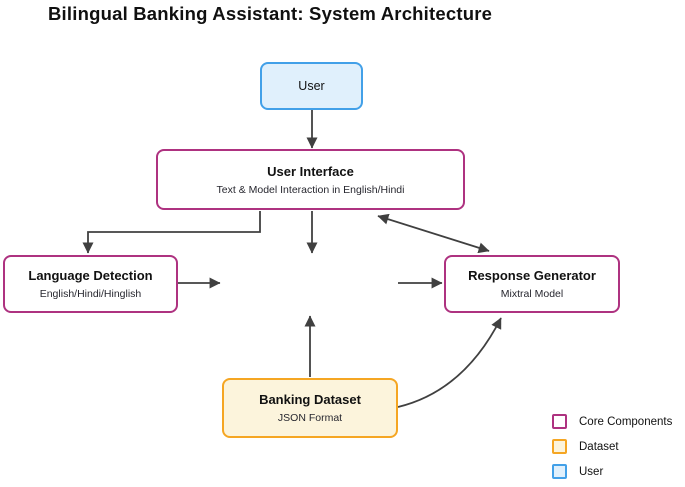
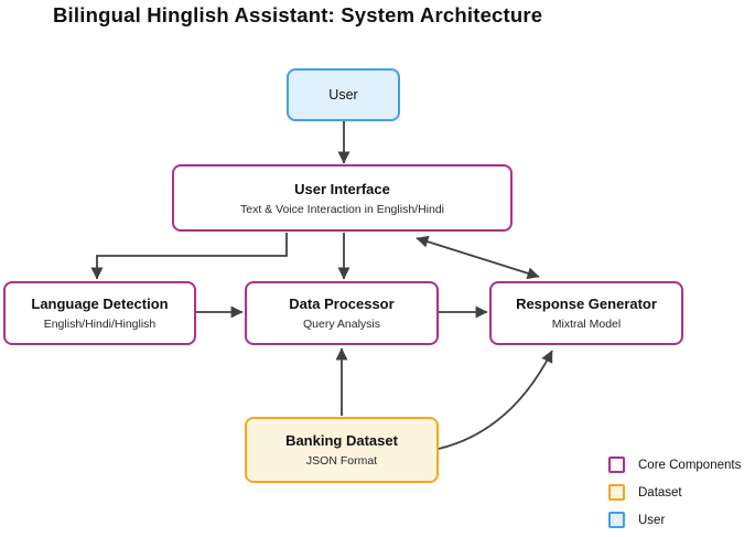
- Bilingual Banking Assistant: System Architecture
+ Bilingual Hinglish Assistant: System Architecture
  User
  User Interface
- Text & Model Interaction in English/Hindi
+ Text & Voice Interaction in English/Hindi
  Language Detection
  English/Hindi/Hinglish
+ Data Processor
+ Query Analysis
  Response Generator
  Mixtral Model
  Banking Dataset
  JSON Format
  Core Components
  Dataset
  User
